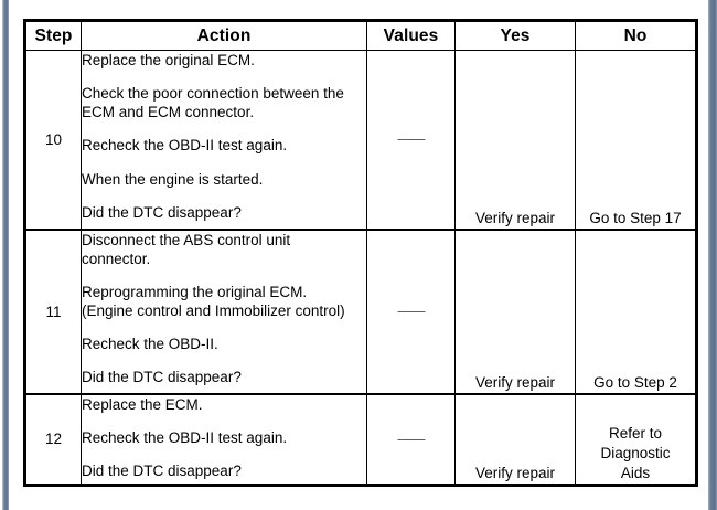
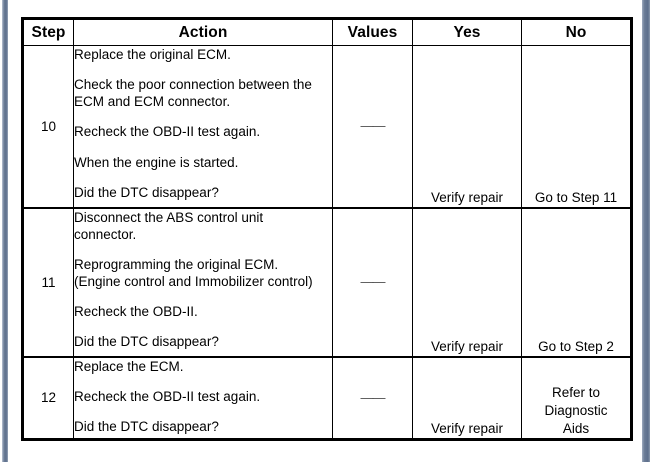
  Step	Action	Values	Yes	No
- 10	Replace the original ECM. Check the poor connection between the ECM and ECM connector. Recheck the OBD-II test again. When the engine is started. Did the DTC disappear?	——	Verify repair	Go to Step 17
+ 10	Replace the original ECM. Check the poor connection between the ECM and ECM connector. Recheck the OBD-II test again. When the engine is started. Did the DTC disappear?	——	Verify repair	Go to Step 11
  11	Disconnect the ABS control unit connector. Reprogramming the original ECM. (Engine control and Immobilizer control) Recheck the OBD-II. Did the DTC disappear?	——	Verify repair	Go to Step 2
  12	Replace the ECM. Recheck the OBD-II test again. Did the DTC disappear?	——	Verify repair	Refer to Diagnostic Aids
